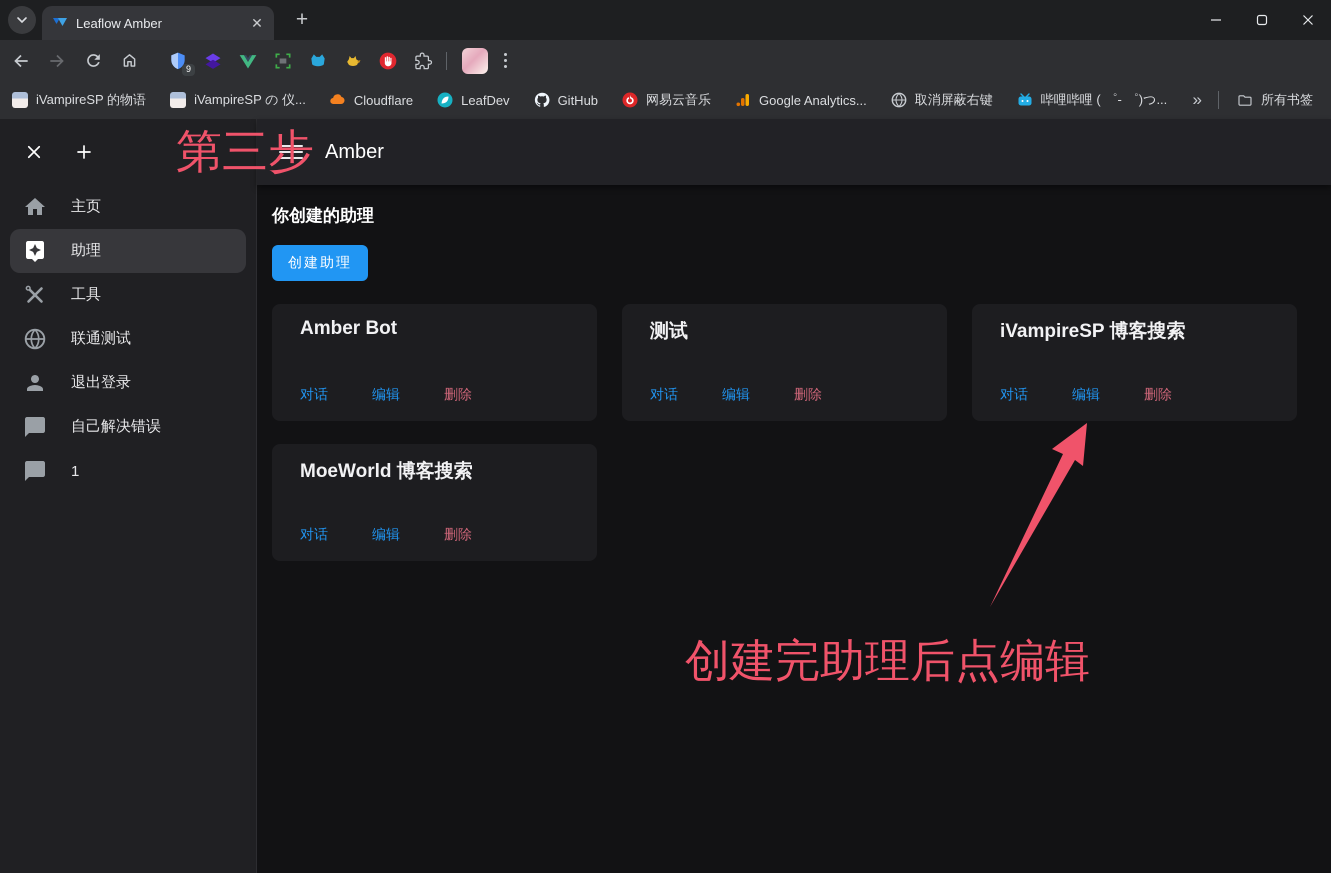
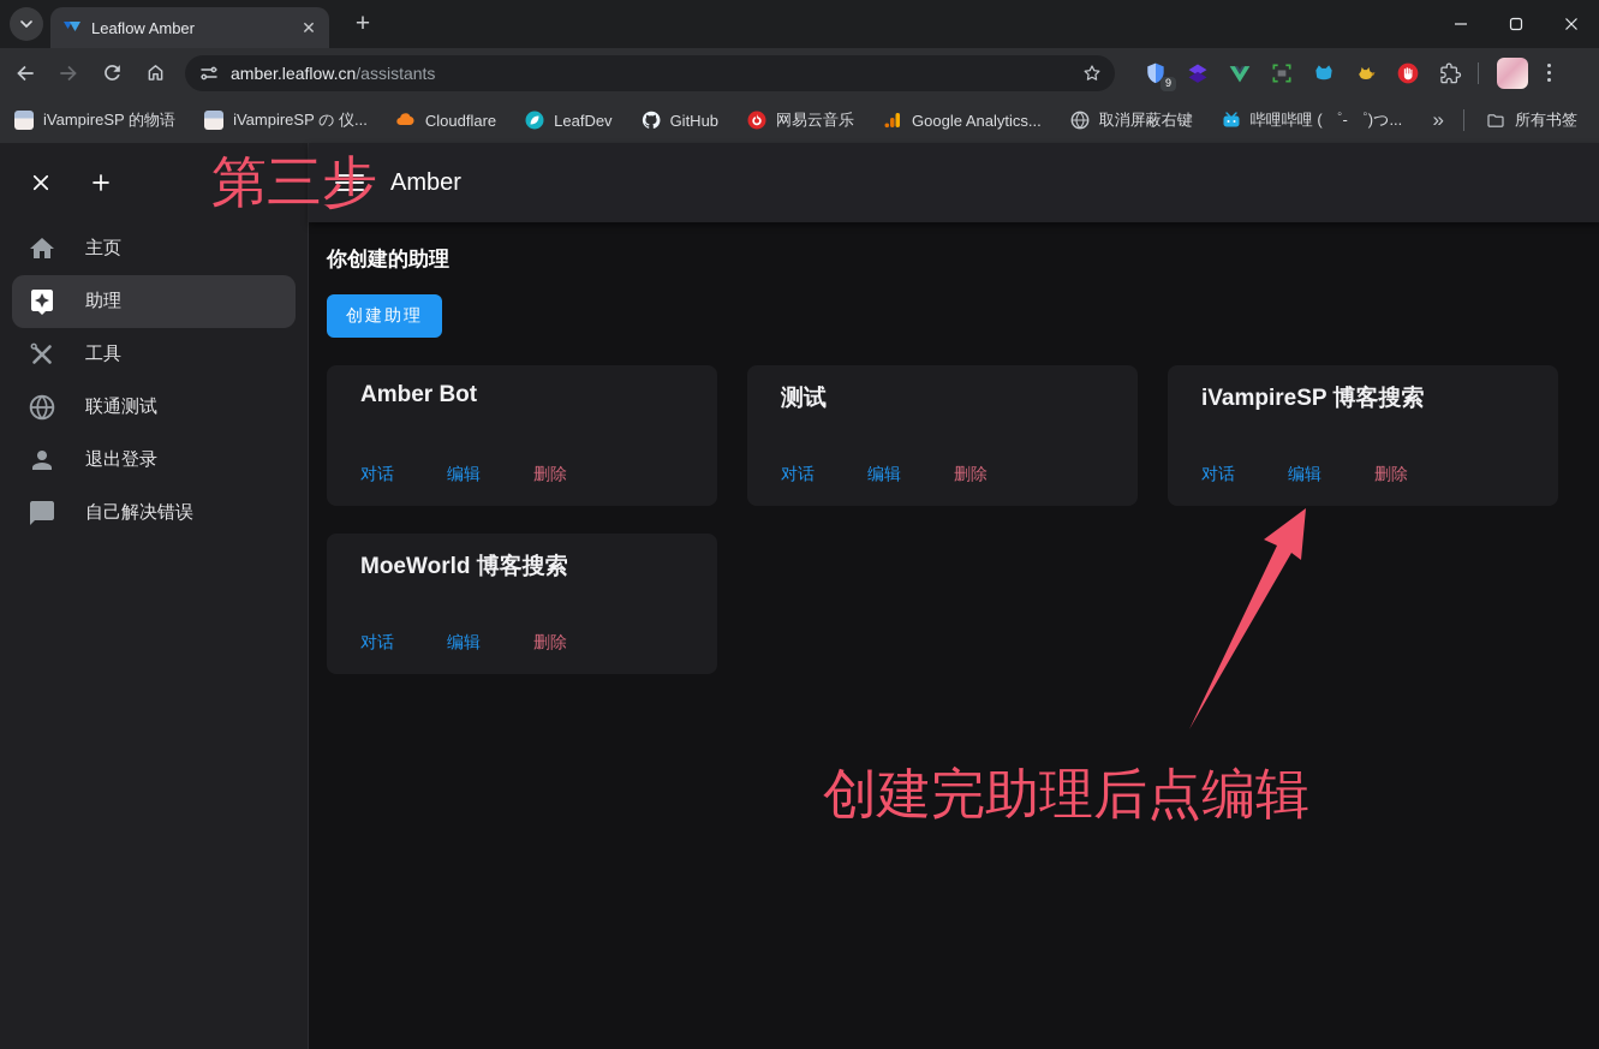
  Leaflow Amber
  ✕
  +
+ amber.leaflow.cn/assistants
  9
  iVampireSP 的物语
  iVampireSP の 仪...
  Cloudflare
  LeafDev
  GitHub
  网易云音乐
  Google Analytics...
  取消屏蔽右键
  哔哩哔哩 ( ゜- ゜)つ...
  »
  所有书签
  主页
  助理
  工具
  联通测试
  退出登录
  自己解决错误
- 1
  Amber
  你创建的助理
  创建助理
  Amber Bot
  对话
  编辑
  删除
  测试
  对话
  编辑
  删除
  iVampireSP 博客搜索
  对话
  编辑
  删除
  MoeWorld 博客搜索
  对话
  编辑
  删除
  第三步
  创建完助理后点编辑
